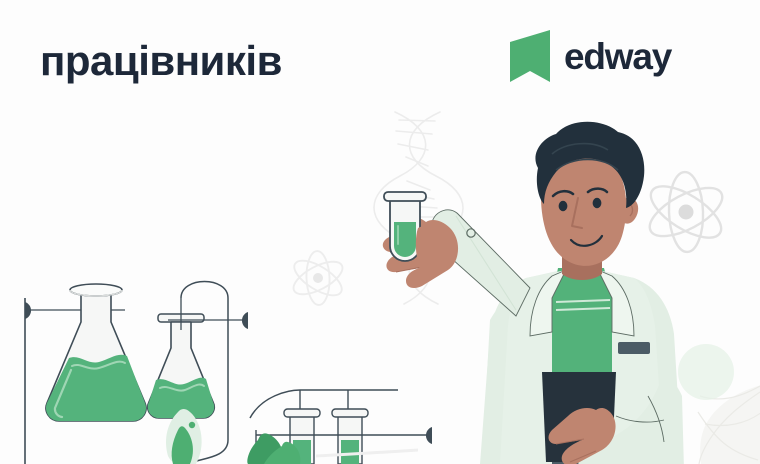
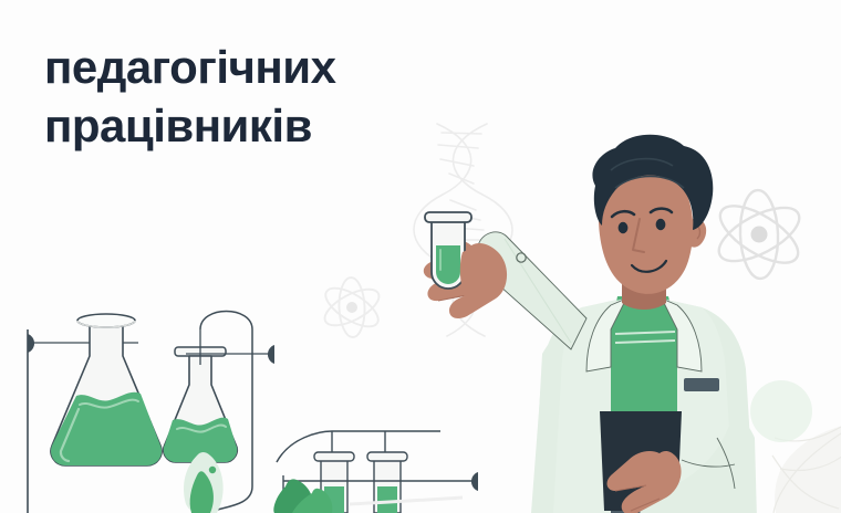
+ педагогічних
  працівників
- edway
